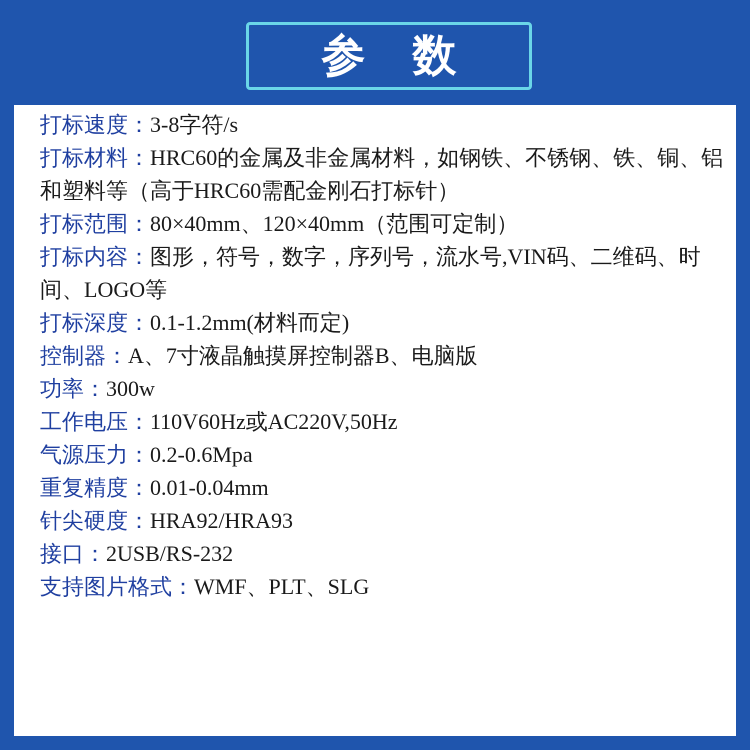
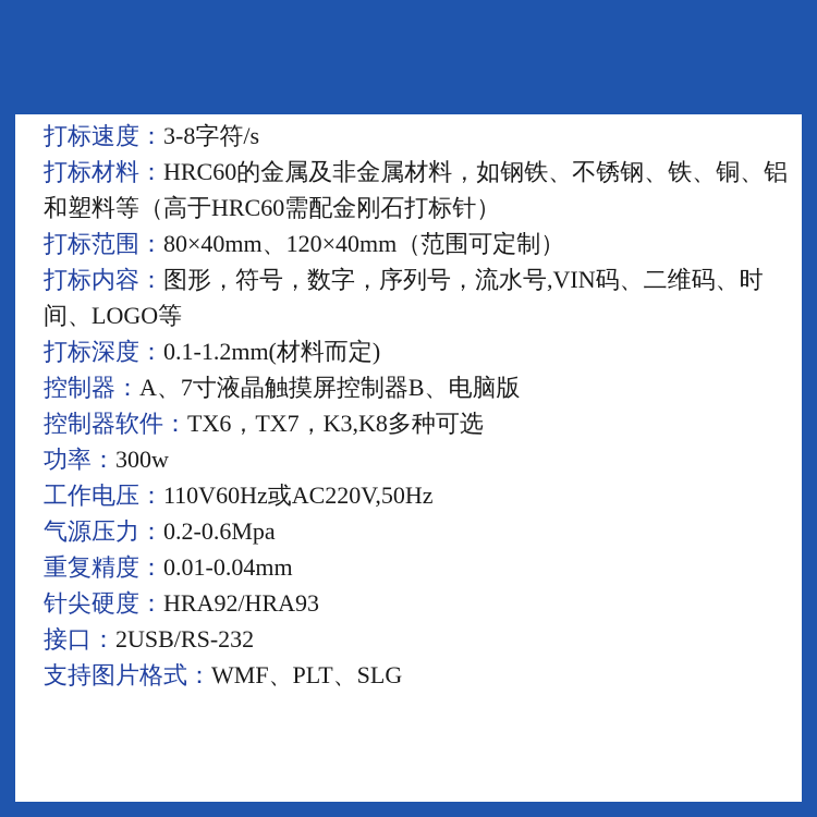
- 参 数
  打标速度：3-8字符/s
  打标材料：HRC60的金属及非金属材料，如钢铁、不锈钢、铁、铜、铝和塑料等（高于HRC60需配金刚石打标针）
  打标范围：80×40mm、120×40mm（范围可定制）
  打标内容：图形，符号，数字，序列号，流水号,VIN码、二维码、时间、LOGO等
  打标深度：0.1-1.2mm(材料而定)
  控制器：A、7寸液晶触摸屏控制器B、电脑版
+ 控制器软件：TX6，TX7，K3,K8多种可选
  功率：300w
  工作电压：110V60Hz或AC220V,50Hz
  气源压力：0.2-0.6Mpa
  重复精度：0.01-0.04mm
  针尖硬度：HRA92/HRA93
  接口：2USB/RS-232
  支持图片格式：WMF、PLT、SLG
